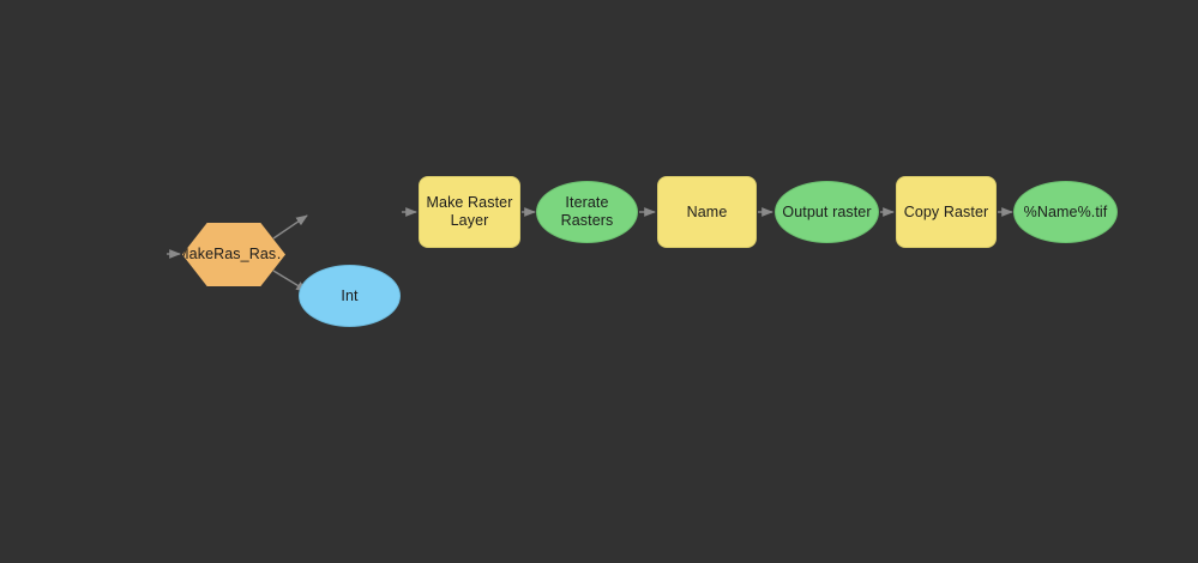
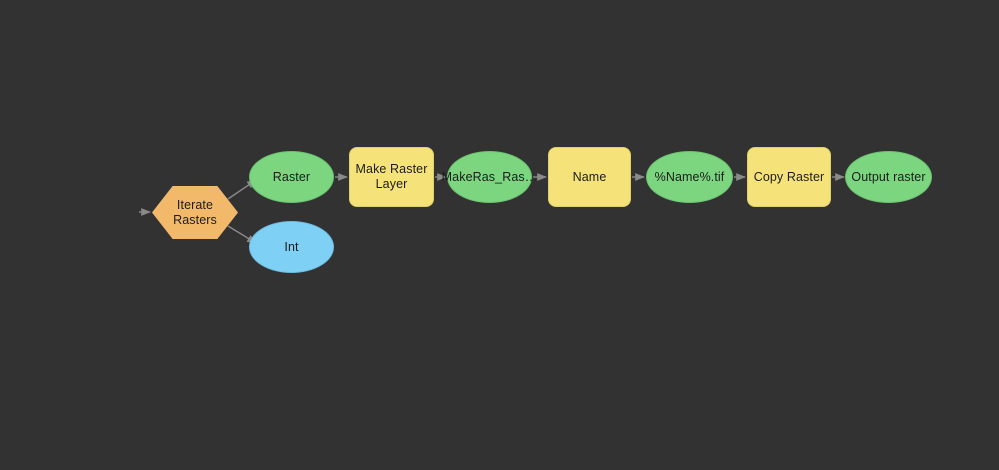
- MakeRas_Ras…
+ Iterate Rasters
+ Raster
  Int
  Make Raster
  Layer
- Iterate Rasters
+ MakeRas_Ras…
  Name
- Output raster
+ %Name%.tif
  Copy Raster
- %Name%.tif
+ Output raster
